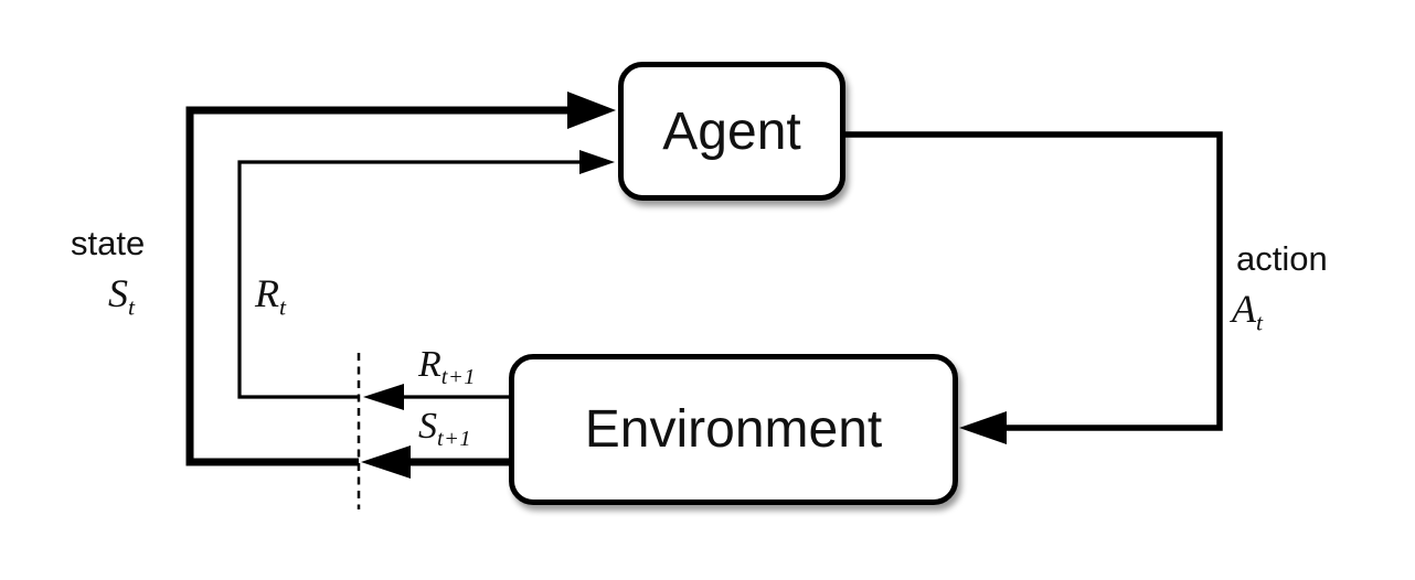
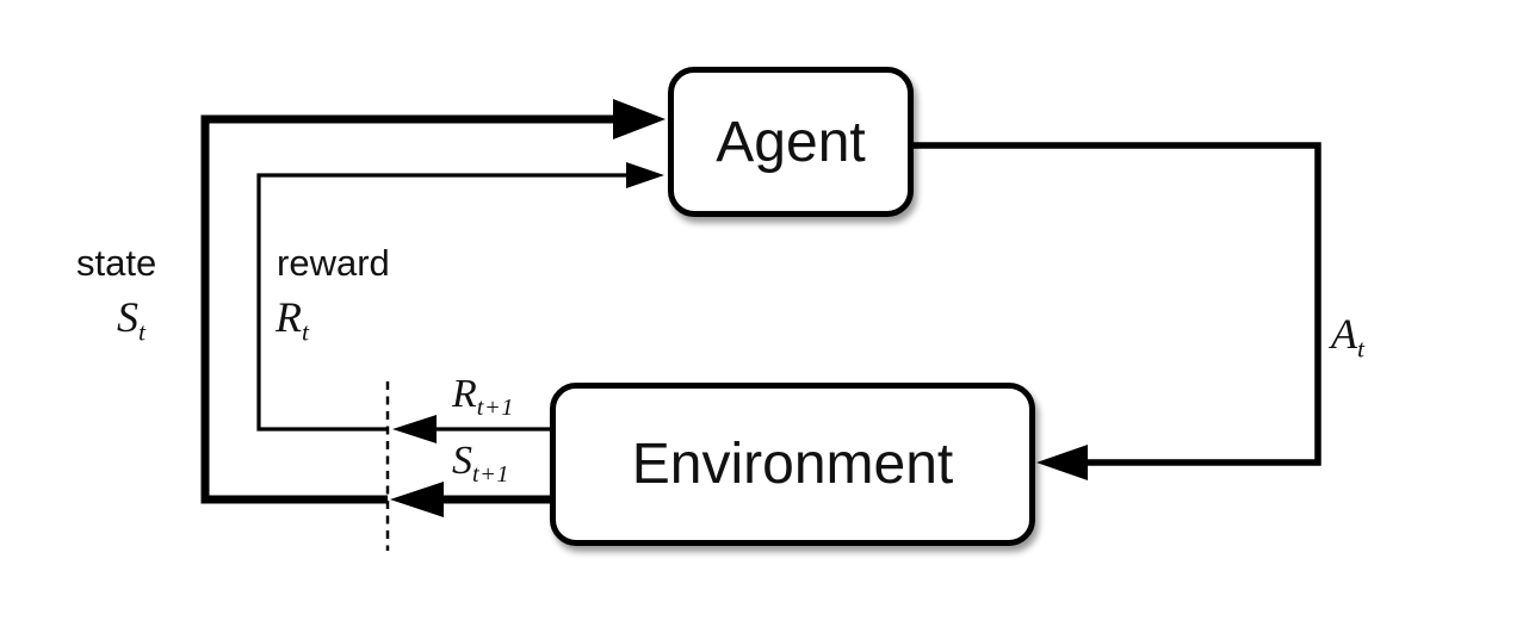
  Agent
  Environment
  state
  St
+ reward
  Rt
- action
  At
  Rt+1
  St+1
